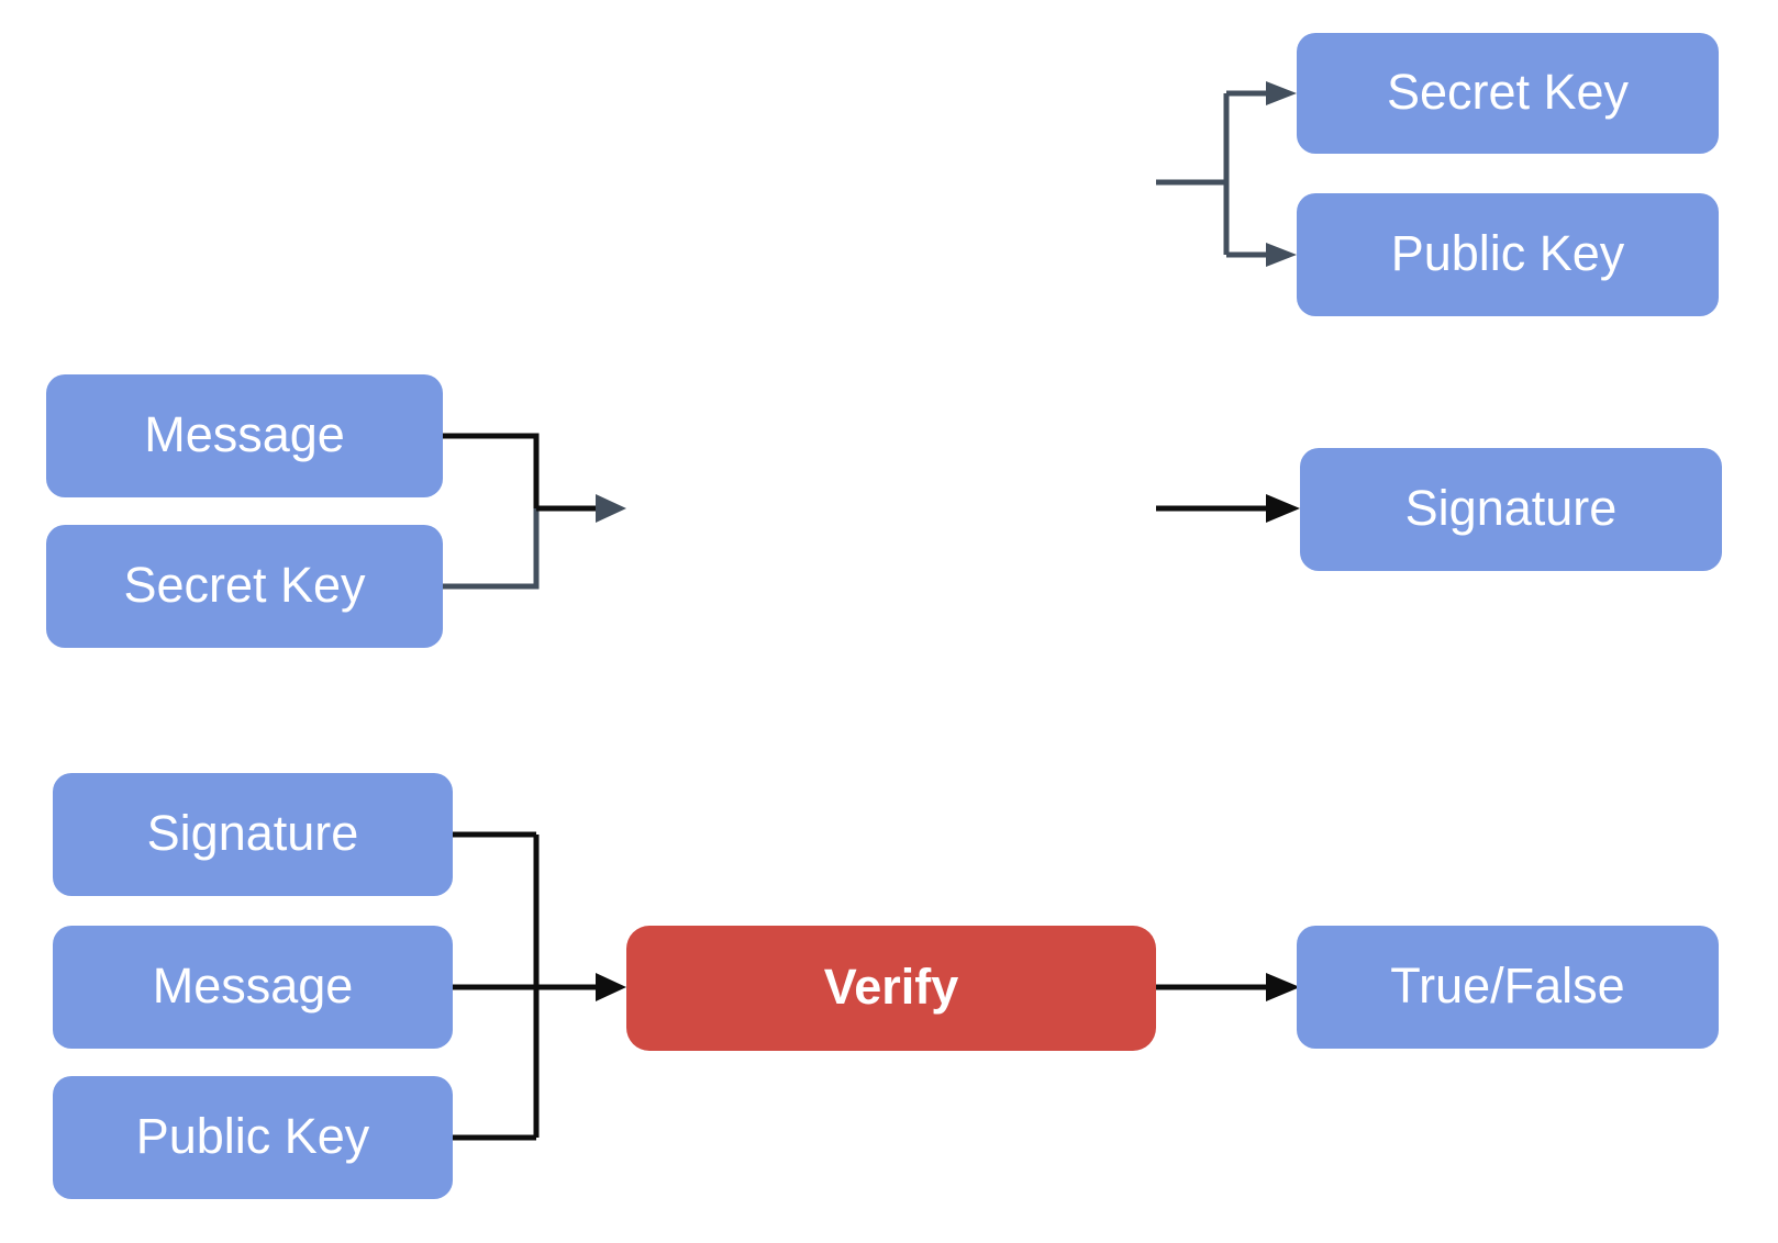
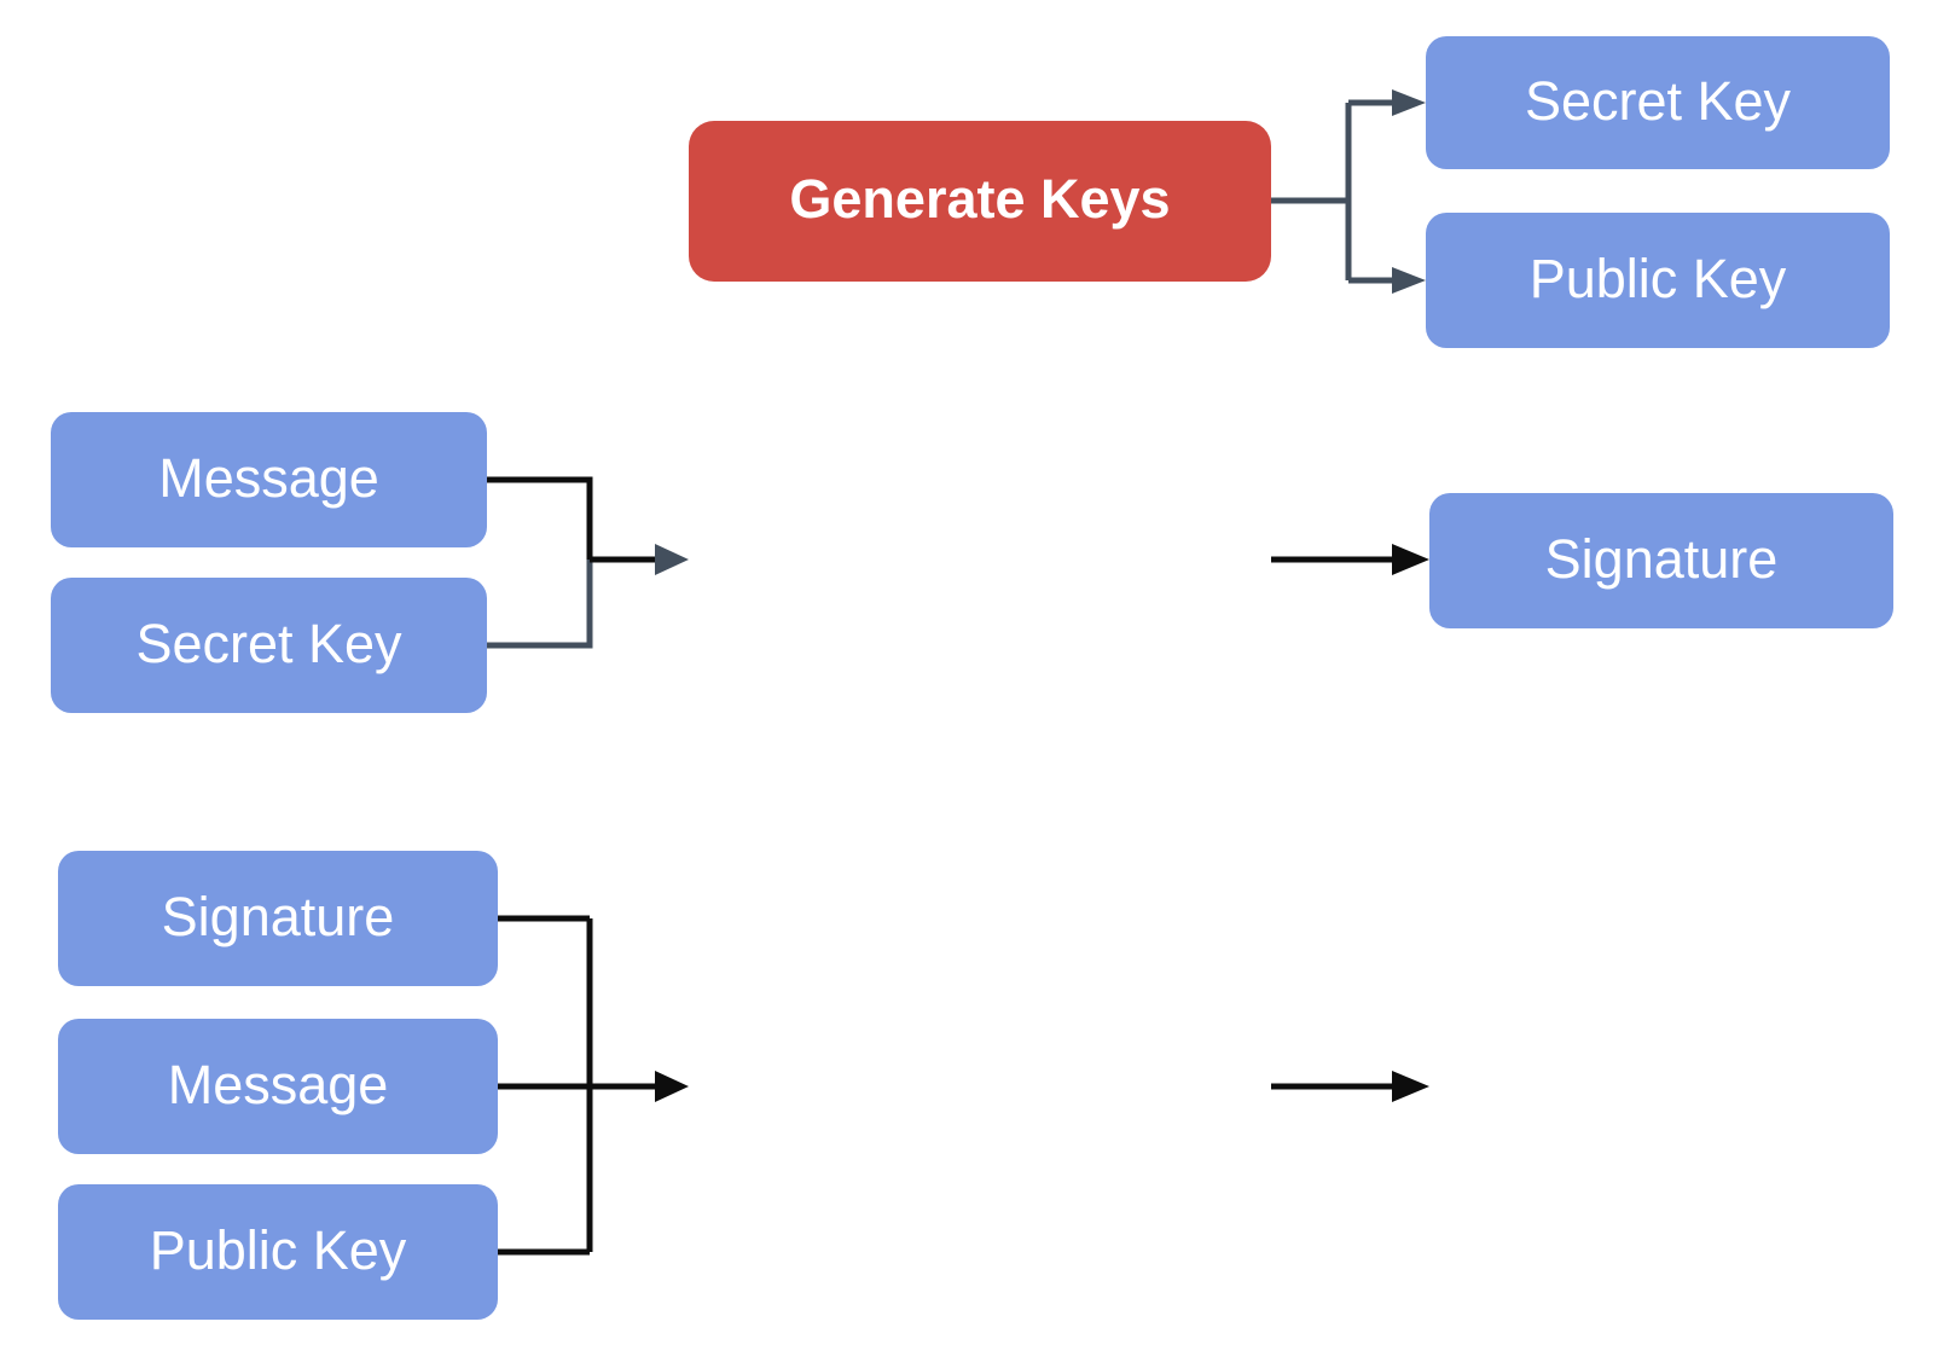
+ Generate Keys
  Secret Key
  Public Key
  Message
  Secret Key
  Signature
  Signature
  Message
  Public Key
- Verify
- True/False
